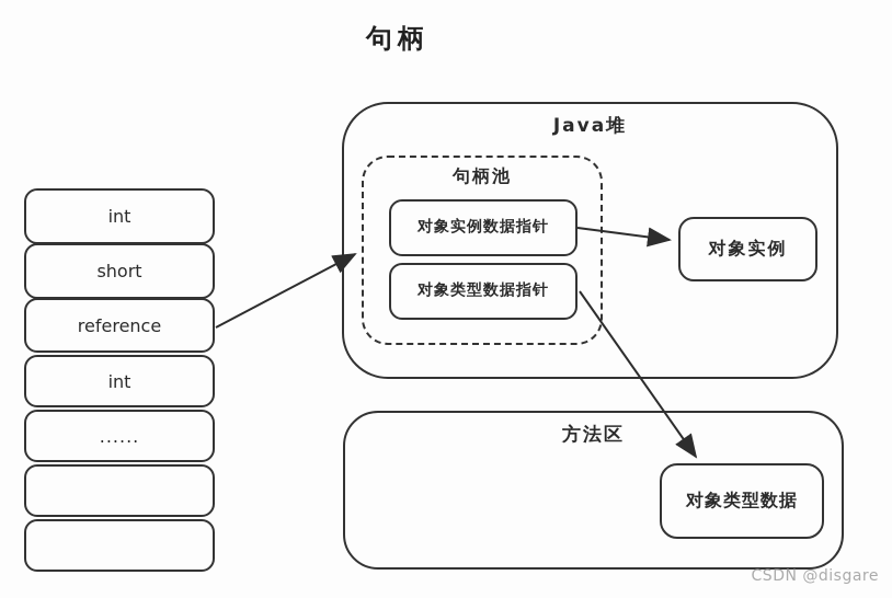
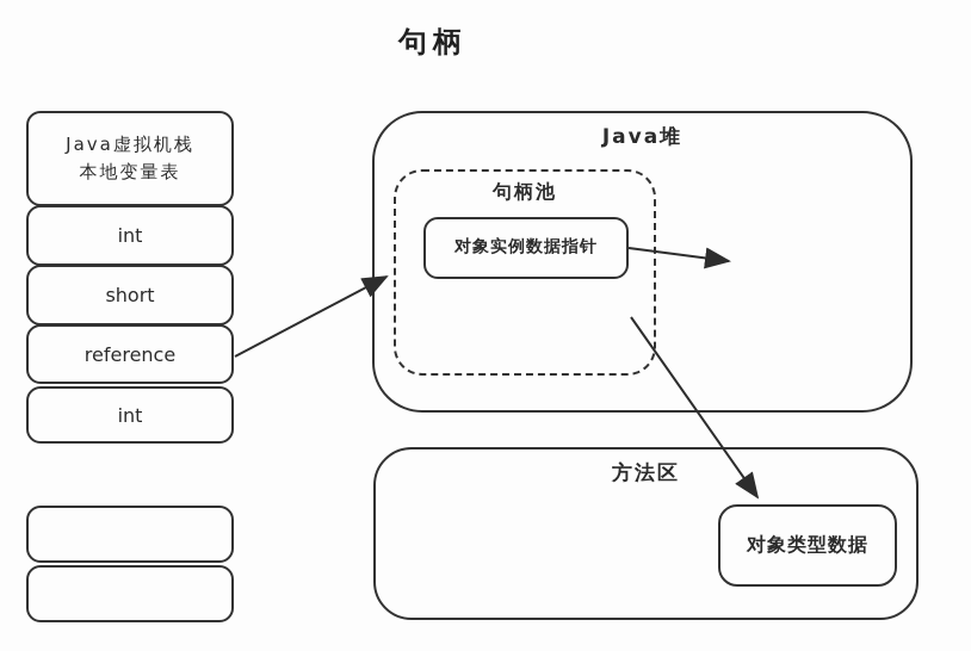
  句柄
+ Java虚拟机栈
+ 本地变量表
  int
  short
  reference
  int
- ......
  Java堆
  句柄池
  对象实例数据指针
- 对象类型数据指针
- 对象实例
  方法区
  对象类型数据
- CSDN @disgare
